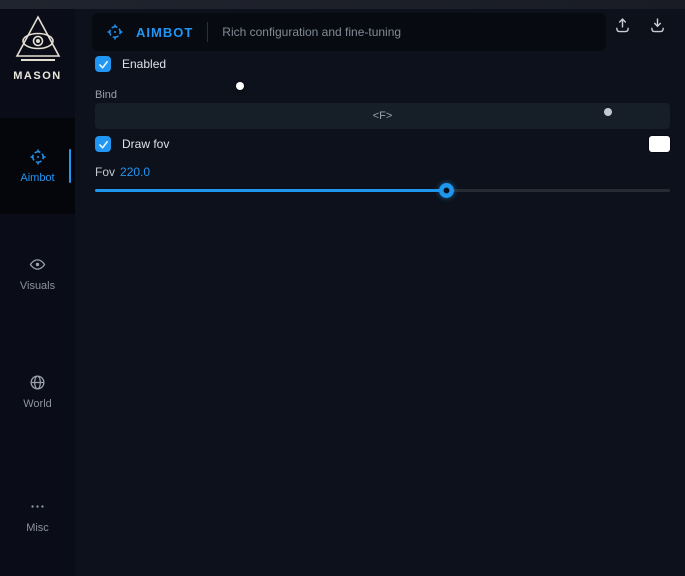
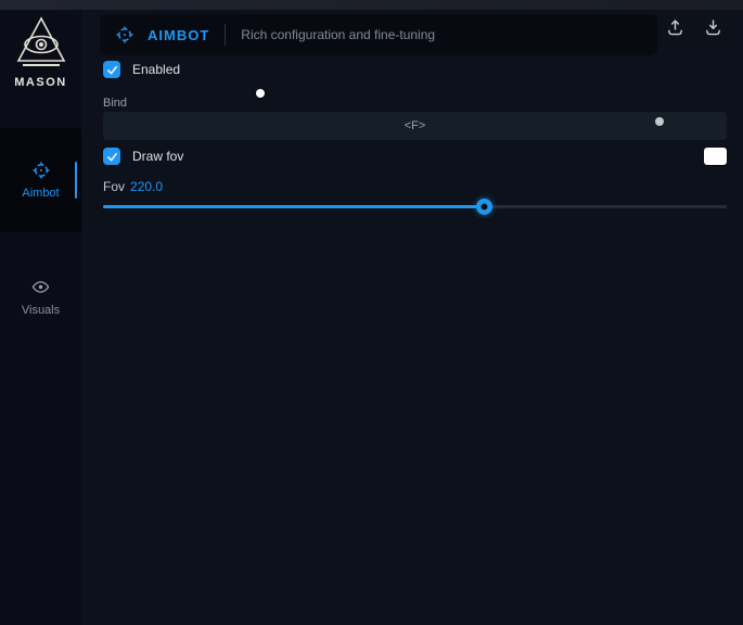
  MASON
  Aimbot
  Visuals
- World
- Misc
  AIMBOT
  Rich configuration and fine-tuning
  Enabled
  Bind
  <F>
  Draw fov
  Fov 220.0
